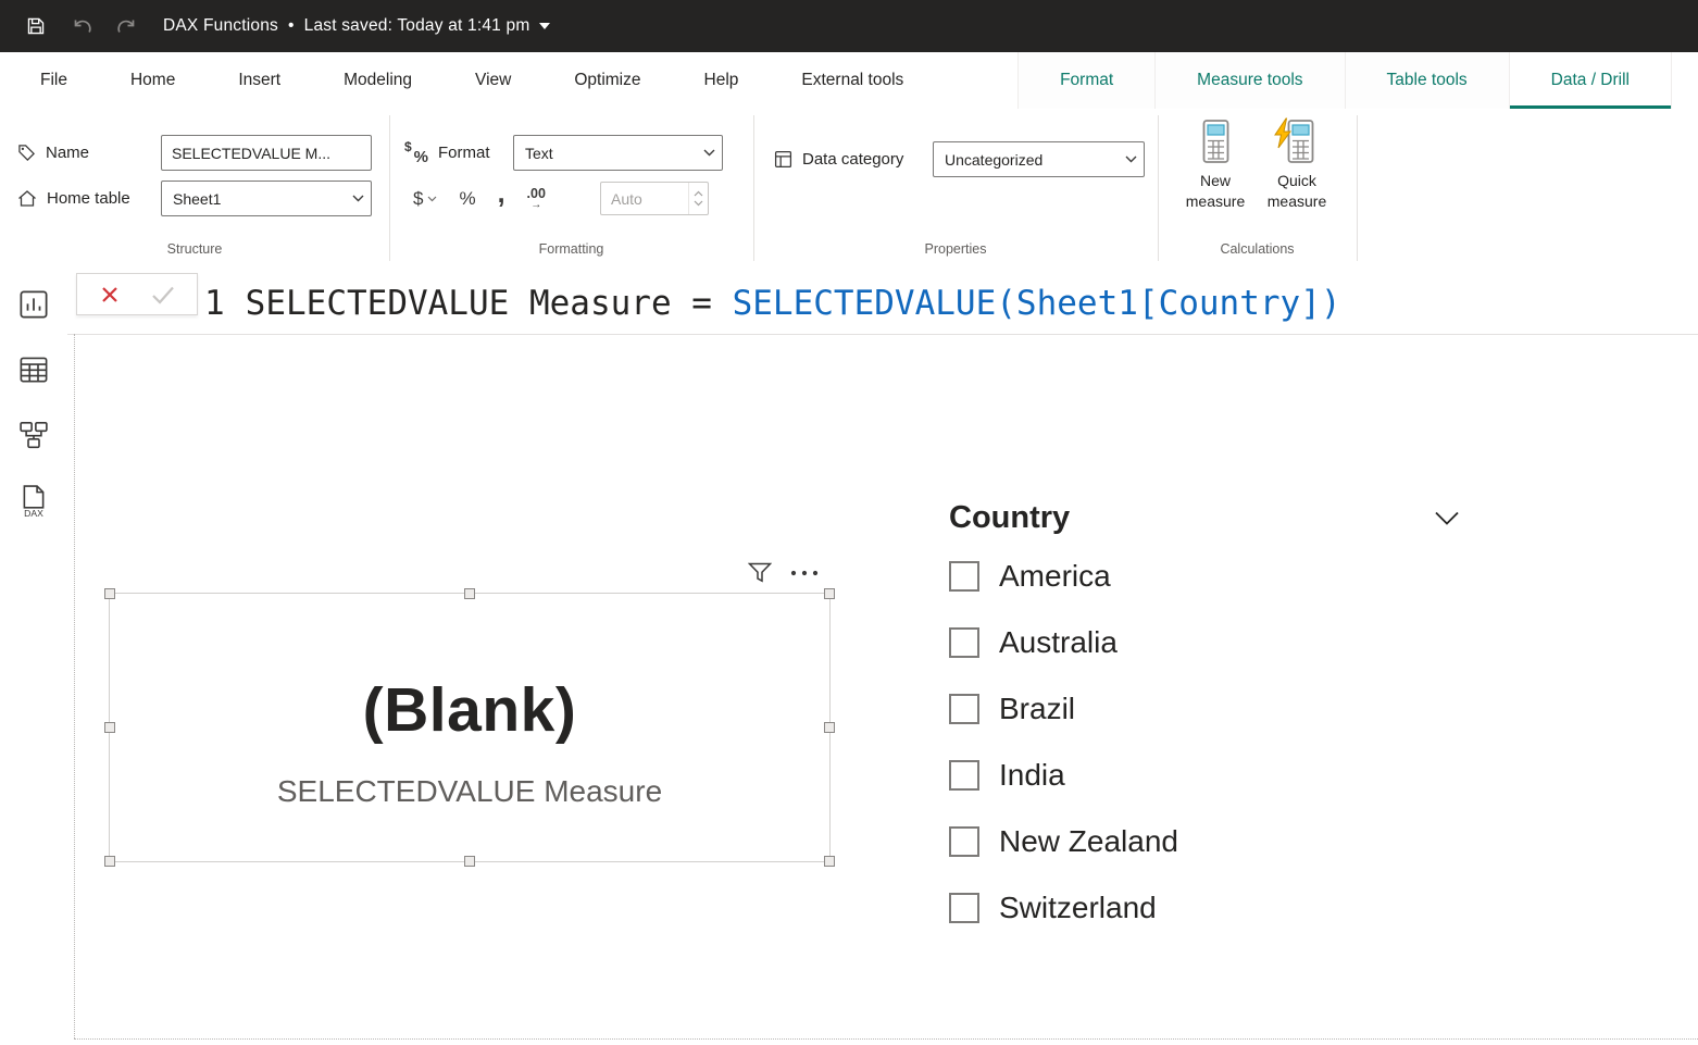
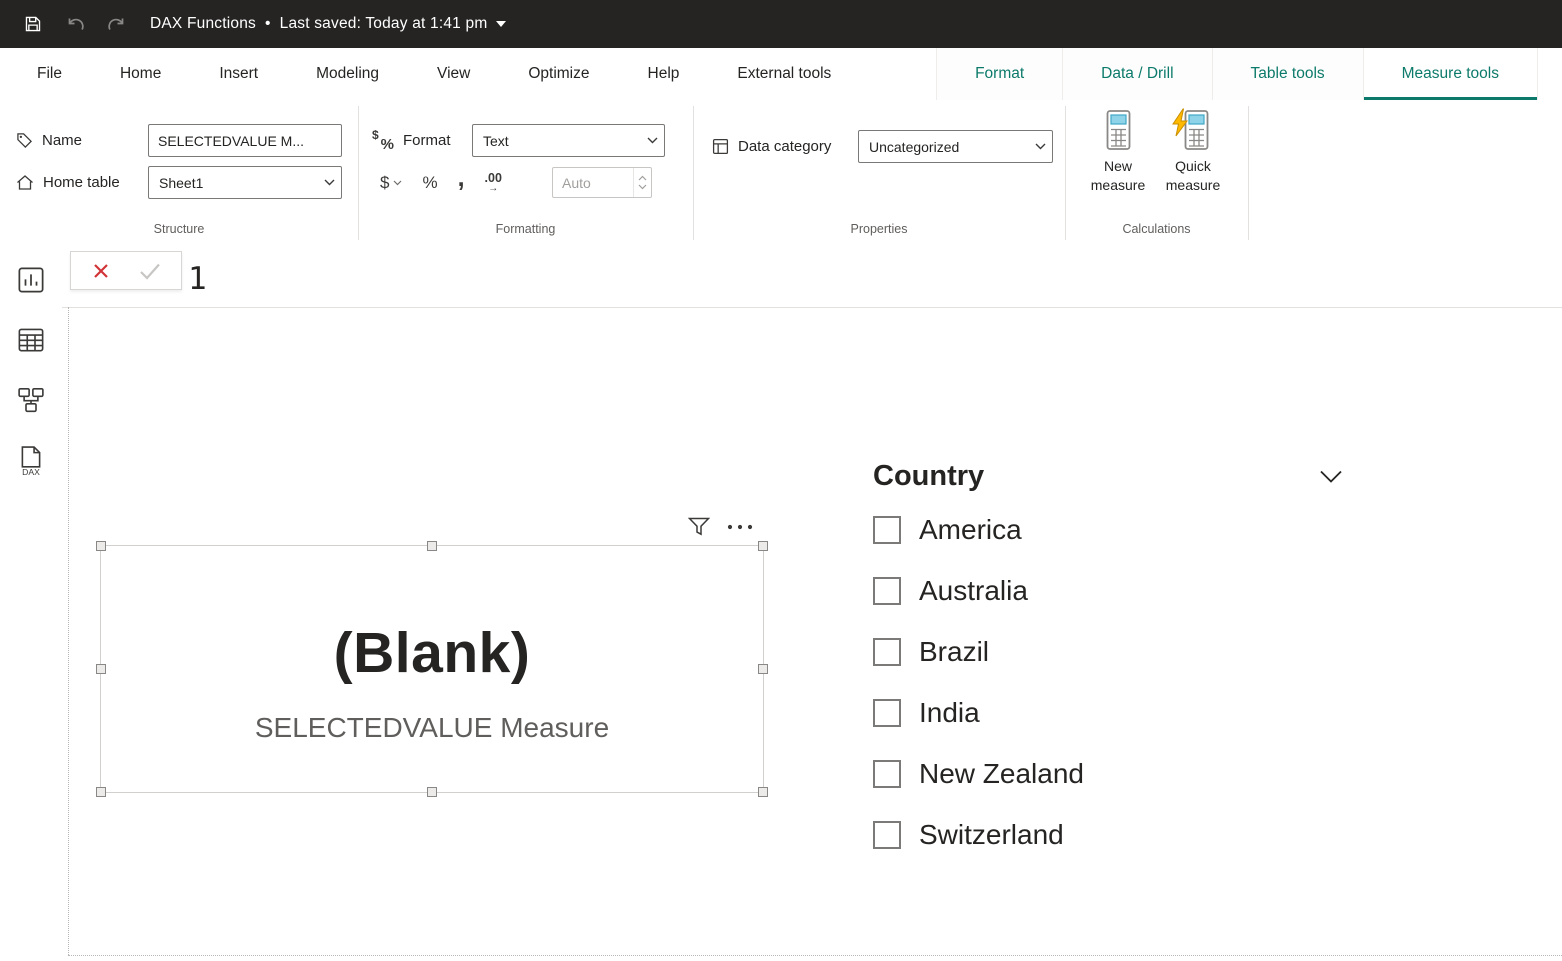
  DAX Functions
  •
  Last saved: Today at 1:41 pm
  File
  Home
  Insert
  Modeling
  View
  Optimize
  Help
  External tools
  Format
- Measure tools
+ Data / Drill
  Table tools
- Data / Drill
+ Measure tools
  Name
  SELECTEDVALUE M...
  Home table
  Sheet1
  Structure
  $
  %
  Format
  Text
  $
  %
  ,
  .00
  →
  Auto
  Formatting
  Data category
  Uncategorized
  Properties
  New measure
  Quick measure
  Calculations
  1
- SELECTEDVALUE Measure = SELECTEDVALUE(Sheet1[Country])
  DAX
  (Blank)
  SELECTEDVALUE Measure
  Country
  America
  Australia
  Brazil
  India
  New Zealand
  Switzerland
